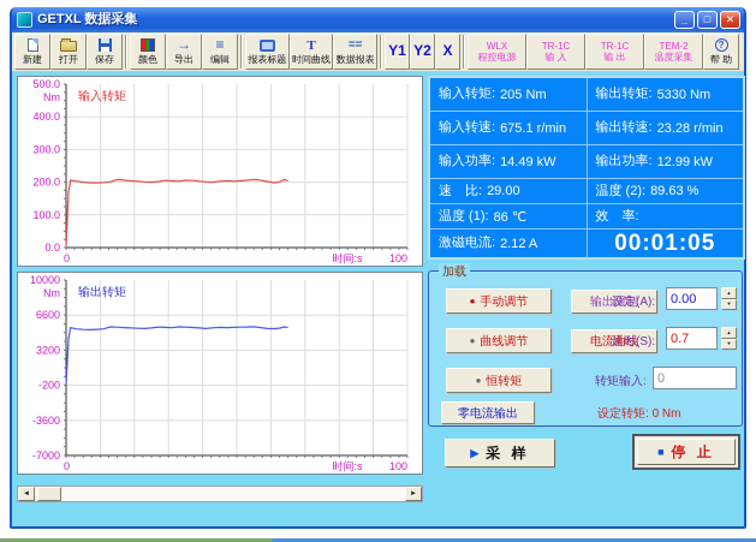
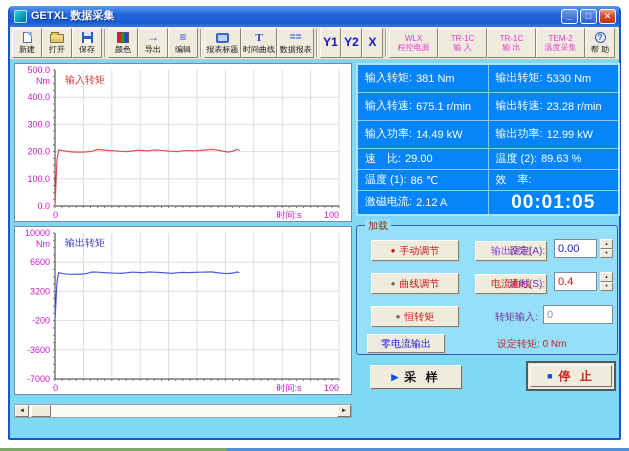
  GETXL 数据采集
  _
  □
  ✕
  新建
  打开
  保存
  颜色
  →
  导出
  ≡
  编辑
  报表标题
  T
  时间曲线
  ==
  数据报表
  Y1
  Y2
  X
  WLX
  程控电源
  TR-1C
  输 入
  TR-1C
  输 出
  TEM-2
  温度采集
  ?
  帮 助
  500.0
  400.0
  300.0
  200.0
  100.0
  0.0
  Nm
  输入转矩
  0
  时间:s
  100
  10000
  6600
  3200
  -200
  -3600
  -7000
  Nm
  输出转矩
  0
  时间:s
  100
  输入转矩:
- 205 Nm
+ 381 Nm
  输出转矩:
  5330 Nm
  输入转速:
  675.1 r/min
  输出转速:
  23.28 r/min
  输入功率:
  14.49 kW
  输出功率:
  12.99 kW
  速 比:
  29.00
  温度 (2):
  89.63 %
  温度 (1):
  86 ℃
  效 率:
  激磁电流:
  2.12 A
  00:01:05
  加载
  ●
  手动调节
  ●
  曲线调节
  ●
  恒转矩
  零电流输出
  输出限制
  电流曲线
  设定(A):
  0.00
  延时(S):
- 0.7
+ 0.4
  转矩输入:
  0
  设定转矩: 0 Nm
  ▶
  采 样
  ■
  停 止
